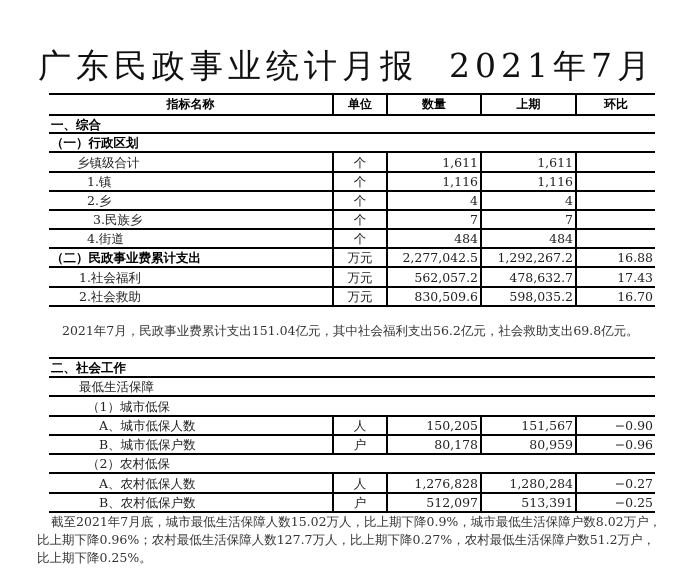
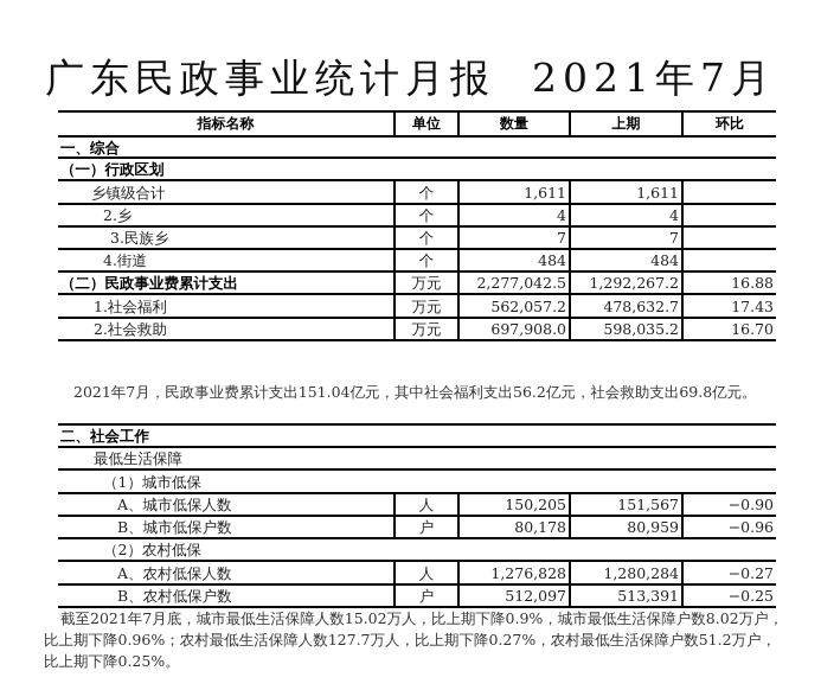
  广东民政事业统计月报 2021年7月
  指标名称	单位	数量	上期	环比
  一、综合
  （一）行政区划
  乡镇级合计	个	1,611	1,611
- 1.镇	个	1,116	1,116
  2.乡	个	4	4
  3.民族乡	个	7	7
  4.街道	个	484	484
  （二）民政事业费累计支出	万元	2,277,042.5	1,292,267.2	16.88
  1.社会福利	万元	562,057.2	478,632.7	17.43
- 2.社会救助	万元	830,509.6	598,035.2	16.70
+ 2.社会救助	万元	697,908.0	598,035.2	16.70
  2021年7月，民政事业费累计支出151.04亿元，其中社会福利支出56.2亿元，社会救助支出69.8亿元。
  二、社会工作
  最低生活保障
  （1）城市低保
  A、城市低保人数	人	150,205	151,567	−0.90
  B、城市低保户数	户	80,178	80,959	−0.96
  （2）农村低保
  A、农村低保人数	人	1,276,828	1,280,284	−0.27
  B、农村低保户数	户	512,097	513,391	−0.25
  截至2021年7月底，城市最低生活保障人数15.02万人，比上期下降0.9%，城市最低生活保障户数8.02万户，比上期下降0.96%；农村最低生活保障人数127.7万人，比上期下降0.27%，农村最低生活保障户数51.2万户，比上期下降0.25%。
